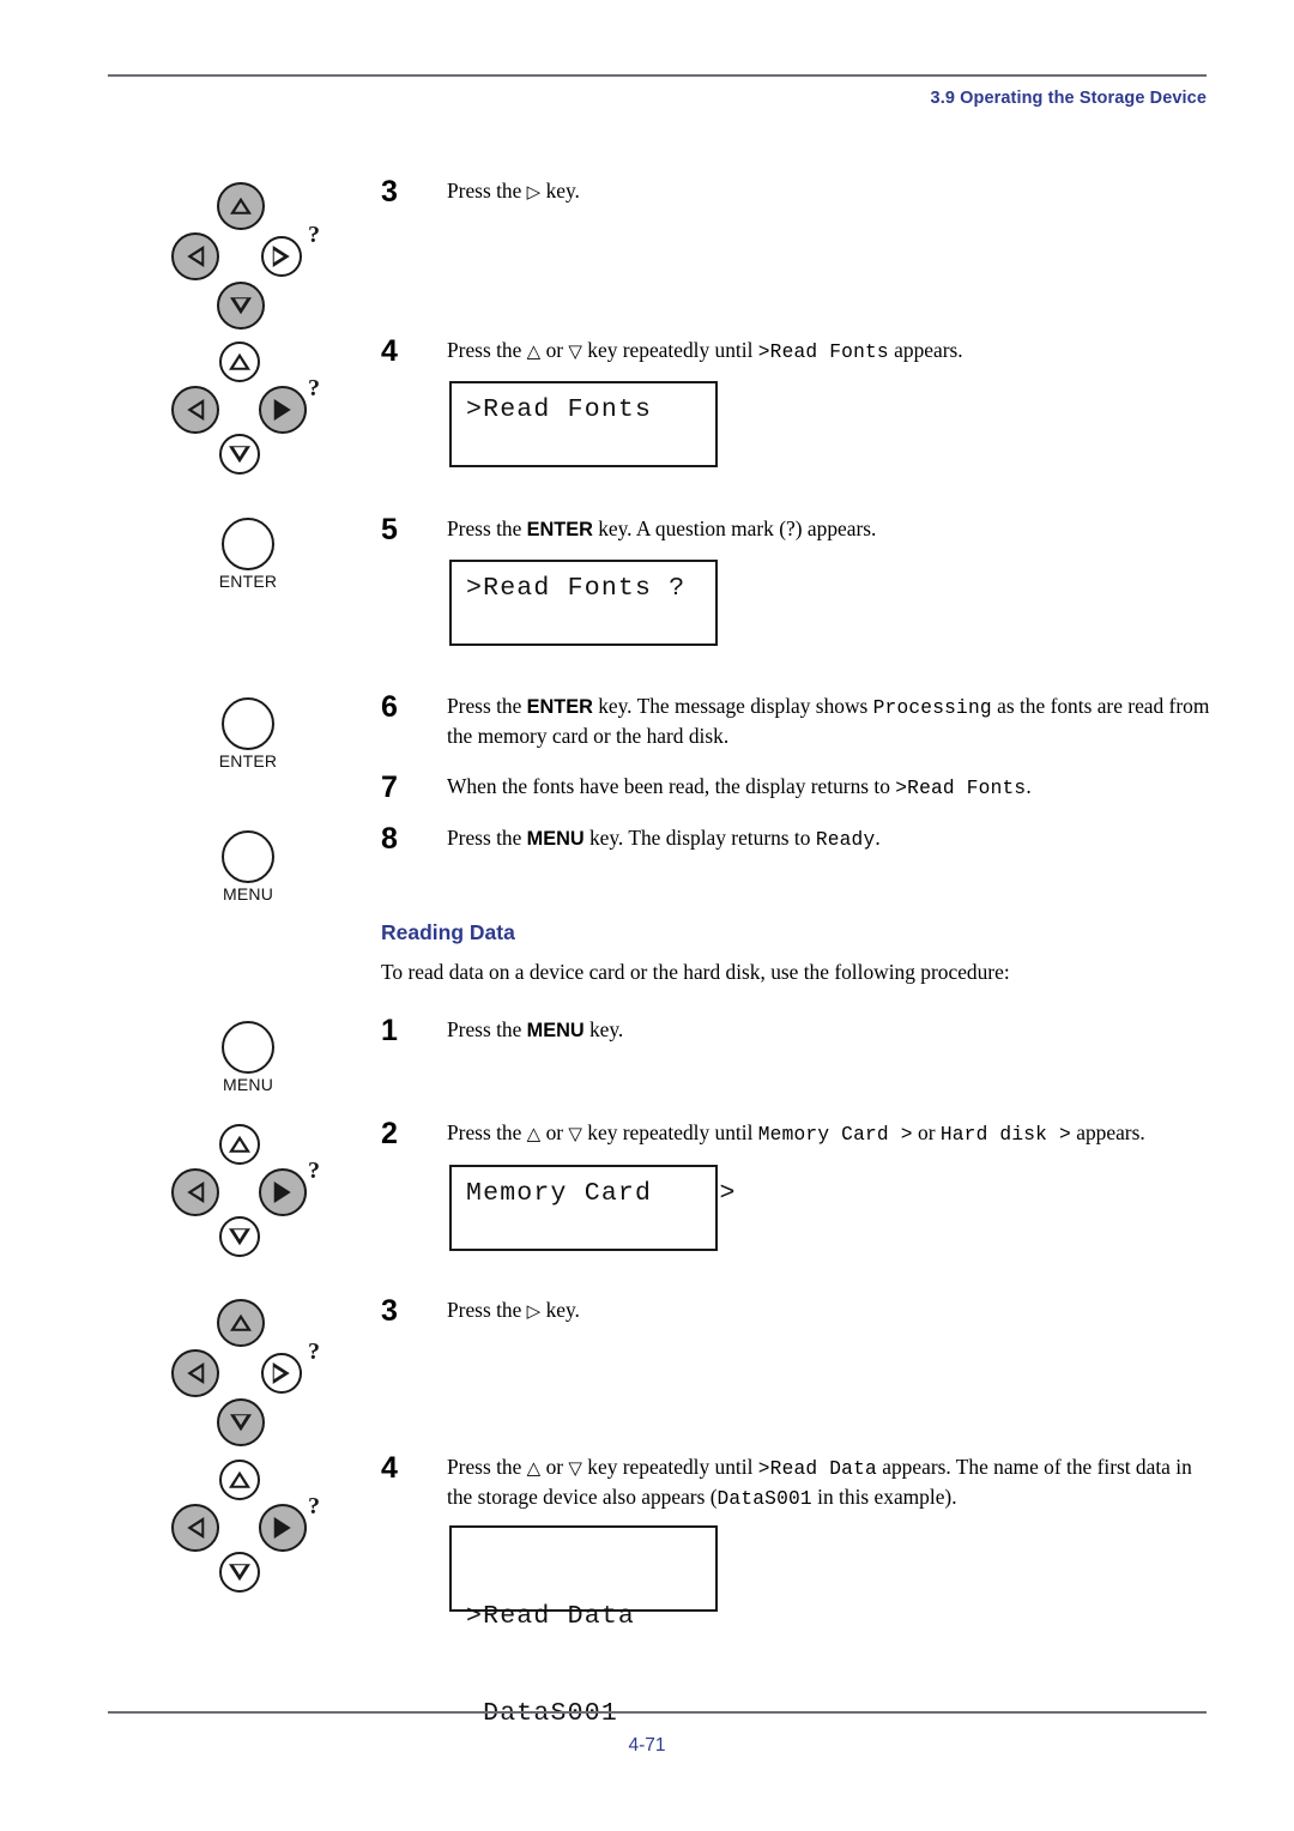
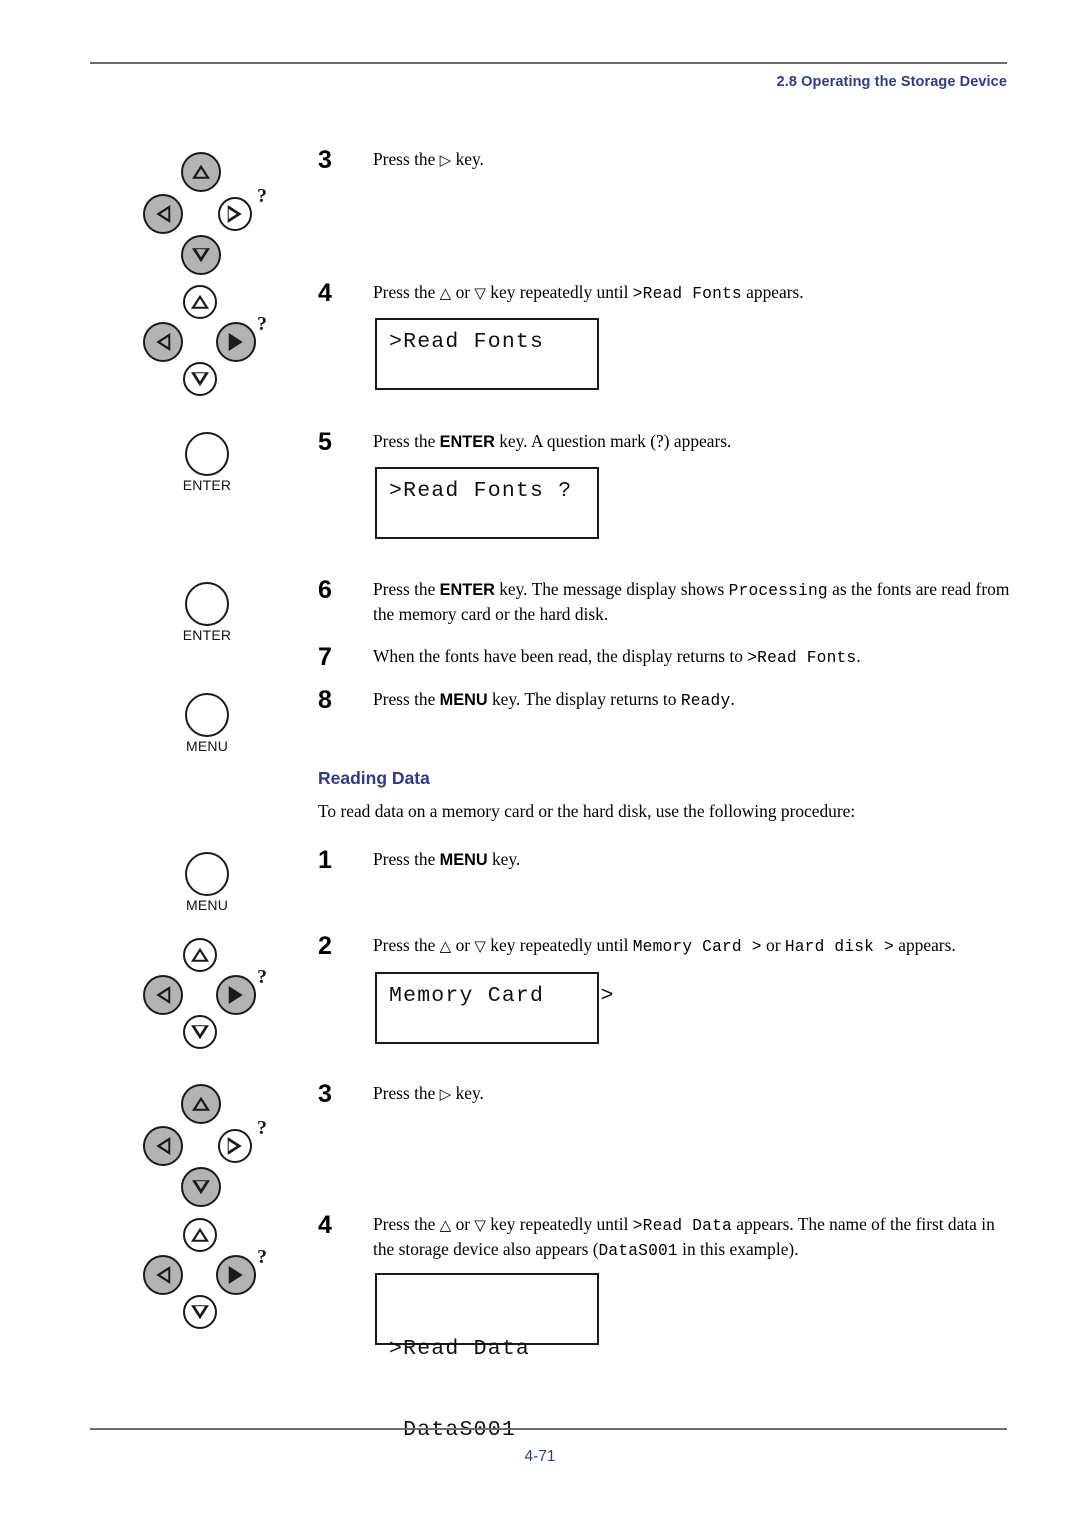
- 3.9 Operating the Storage Device
+ 2.8 Operating the Storage Device
  ?
  3
  Press the key.
  ?
  4
  Press the or key repeatedly until >Read Fonts appears.
  >Read Fonts
  ENTER
  5
  Press the ENTER key. A question mark (?) appears.
  >Read Fonts ?
  ENTER
  6
  Press the ENTER key. The message display shows Processing as the fonts are read from the memory card or the hard disk.
  7
  When the fonts have been read, the display returns to >Read Fonts.
  MENU
  8
  Press the MENU key. The display returns to Ready.
  Reading Data
- To read data on a device card or the hard disk, use the following procedure:
+ To read data on a memory card or the hard disk, use the following procedure:
  MENU
  1
  Press the MENU key.
  ?
  2
  Press the or key repeatedly until Memory Card > or Hard disk > appears.
  Memory Card >
  ?
  3
  Press the key.
  ?
  4
  Press the or key repeatedly until >Read Data appears. The name of the first data in the storage device also appears (DataS001 in this example).
  >Read Data
  DataS001
  4-71
